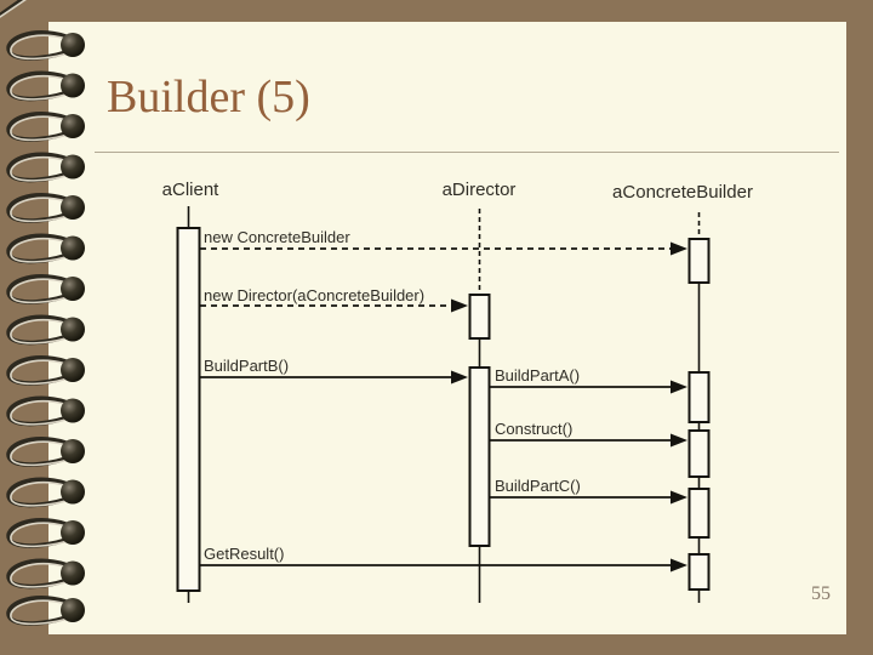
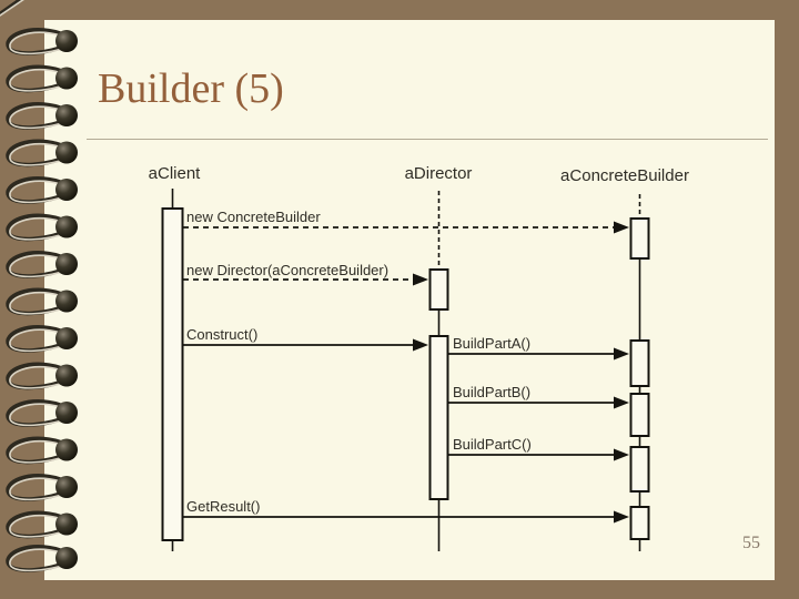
  Builder (5)
  aClient
  aDirector
  aConcreteBuilder
  new ConcreteBuilder
  new Director(aConcreteBuilder)
- BuildPartB()
+ Construct()
  BuildPartA()
- Construct()
+ BuildPartB()
  BuildPartC()
  GetResult()
  55
